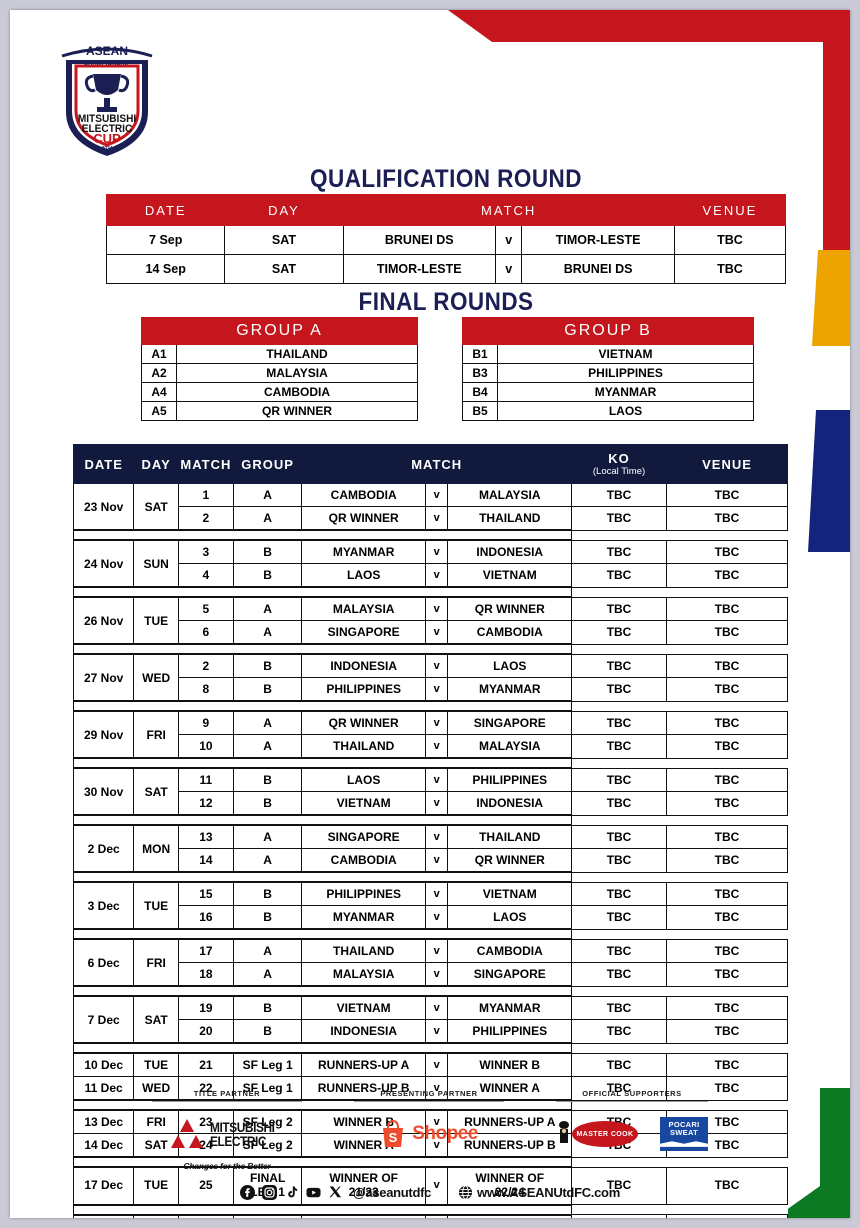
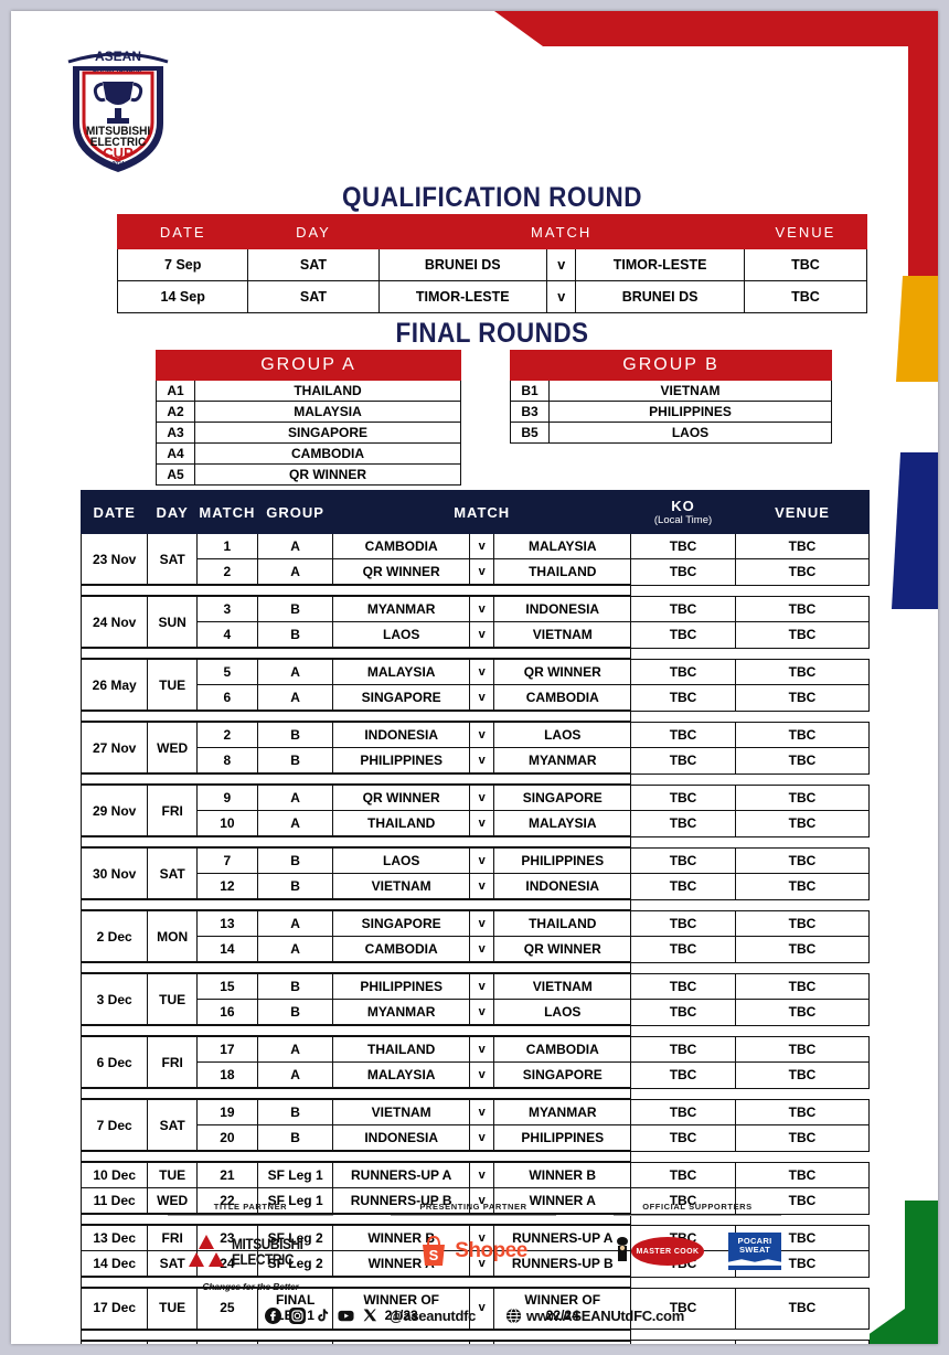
  ASEAN
  MITSUBISHI
  ELECTRIC
  CUP
  QUALIFICATION ROUND
  DATE	DAY	MATCH	VENUE
  7 Sep	SAT	BRUNEI DS	v	TIMOR-LESTE	TBC
  14 Sep	SAT	TIMOR-LESTE	v	BRUNEI DS	TBC
  FINAL ROUNDS
  GROUP A
  A1	THAILAND
  A2	MALAYSIA
+ A3	SINGAPORE
  A4	CAMBODIA
  A5	QR WINNER
  GROUP B
  B1	VIETNAM
  B3	PHILIPPINES
- B4	MYANMAR
  B5	LAOS
  DATE	DAY	MATCH	GROUP	MATCH	KO(Local Time)	VENUE
  23 Nov	SAT	1	A	CAMBODIA	v	MALAYSIA	TBC	TBC
  2	A	QR WINNER	v	THAILAND	TBC	TBC
  24 Nov	SUN	3	B	MYANMAR	v	INDONESIA	TBC	TBC
  4	B	LAOS	v	VIETNAM	TBC	TBC
- 26 Nov	TUE	5	A	MALAYSIA	v	QR WINNER	TBC	TBC
+ 26 May	TUE	5	A	MALAYSIA	v	QR WINNER	TBC	TBC
  6	A	SINGAPORE	v	CAMBODIA	TBC	TBC
  27 Nov	WED	2	B	INDONESIA	v	LAOS	TBC	TBC
  8	B	PHILIPPINES	v	MYANMAR	TBC	TBC
  29 Nov	FRI	9	A	QR WINNER	v	SINGAPORE	TBC	TBC
  10	A	THAILAND	v	MALAYSIA	TBC	TBC
- 30 Nov	SAT	11	B	LAOS	v	PHILIPPINES	TBC	TBC
+ 30 Nov	SAT	7	B	LAOS	v	PHILIPPINES	TBC	TBC
  12	B	VIETNAM	v	INDONESIA	TBC	TBC
  2 Dec	MON	13	A	SINGAPORE	v	THAILAND	TBC	TBC
  14	A	CAMBODIA	v	QR WINNER	TBC	TBC
  3 Dec	TUE	15	B	PHILIPPINES	v	VIETNAM	TBC	TBC
  16	B	MYANMAR	v	LAOS	TBC	TBC
  6 Dec	FRI	17	A	THAILAND	v	CAMBODIA	TBC	TBC
  18	A	MALAYSIA	v	SINGAPORE	TBC	TBC
  7 Dec	SAT	19	B	VIETNAM	v	MYANMAR	TBC	TBC
  20	B	INDONESIA	v	PHILIPPINES	TBC	TBC
  10 Dec	TUE	21	SF Leg 1	RUNNERS-UP A	v	WINNER B	TBC	TBC
  11 Dec	WED	22	SF Leg 1	RUNNERS-UP B	v	WINNER A	TBC	TBC
  13 Dec	FRI	23	SF Leg 2	WINNER	v	RUNNERS-UP A	C	TBC
  14 Dec	SAT	24	SF Leg 2	WINNER	v	RUNNERS-UP B	C	TBC
  17 Dec	TUE	25	FINALE 1	WINNER OF21/23	v	WINNER OF22/24	TBC	TBC
  TITLE PARTNER
  MITSUBISHI
  ELECTRIC
  Changes for the Better
  PRESENTING PARTNER
  S
  Shopee
  OFFICIAL SUPPORTERS
  POCARI
  SWEAT
  @aseanutdfc
  www.ASEANUtdFC.com
